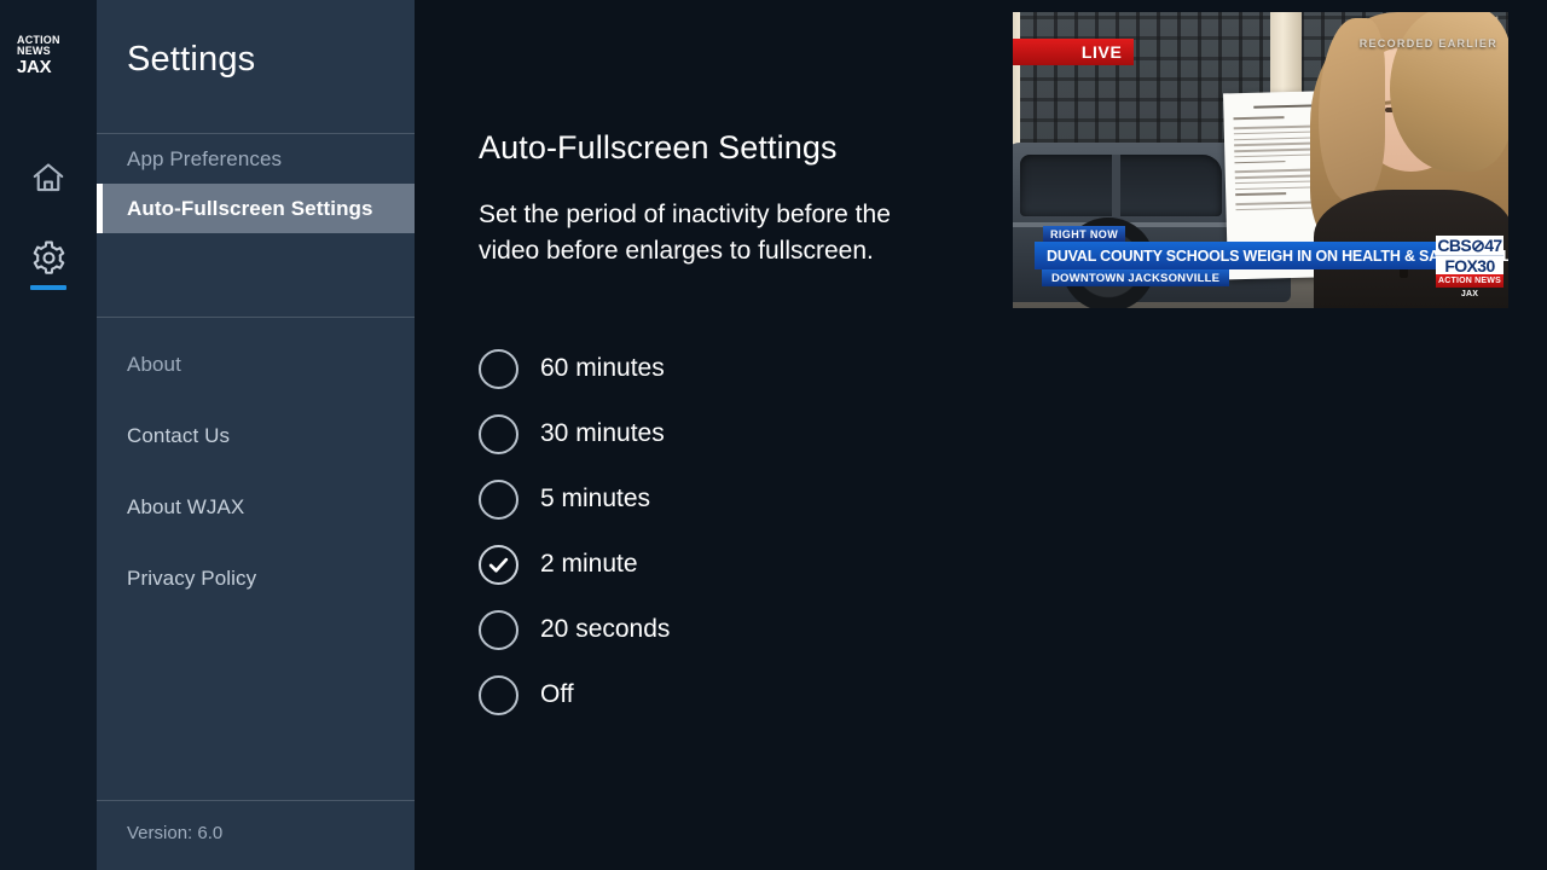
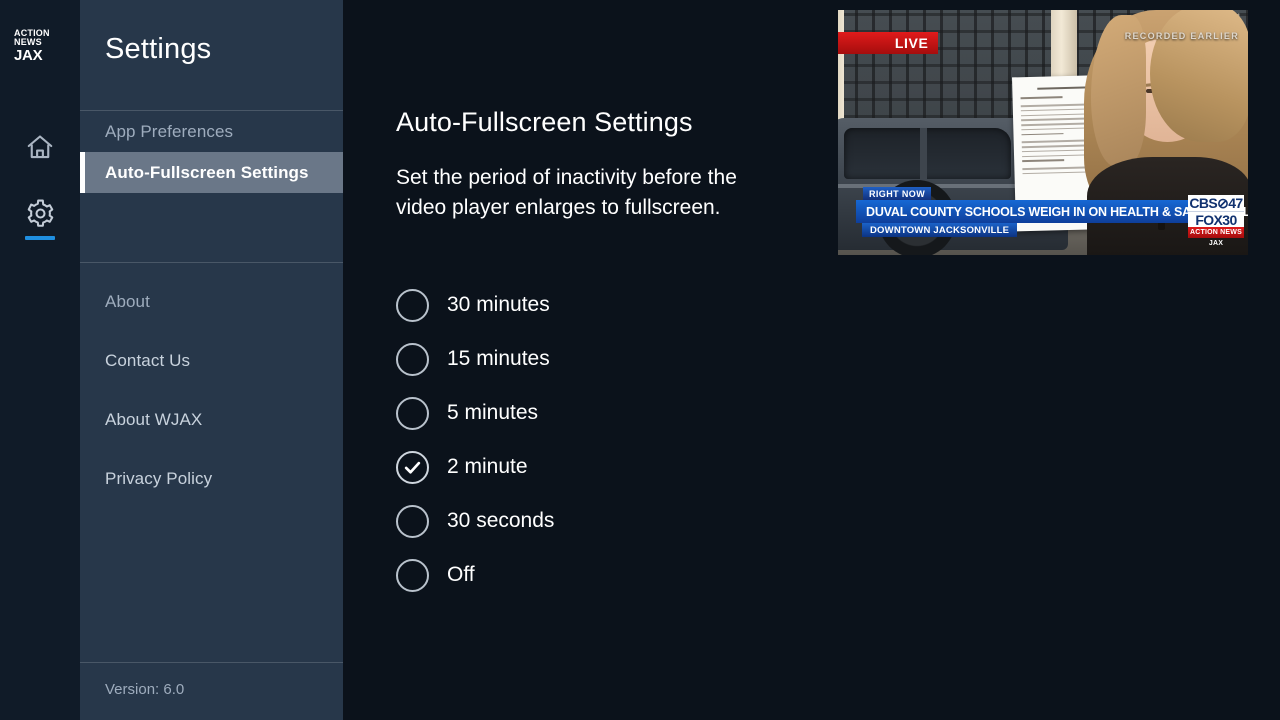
  ACTION
  NEWS
  JAX
  Settings
  App Preferences
  Auto-Fullscreen Settings
  About
  Contact Us
  About WJAX
  Privacy Policy
  Version: 6.0
  Auto-Fullscreen Settings
- Set the period of inactivity before the video before enlarges to fullscreen.
+ Set the period of inactivity before the video player enlarges to fullscreen.
- 60 minutes
  30 minutes
+ 15 minutes
  5 minutes
  2 minute
- 20 seconds
+ 30 seconds
  Off
  LIVE
  RECORDED EARLIER
  RIGHT NOW
  DUVAL COUNTY SCHOOLS WEIGH IN ON HEALTH & SAL
  DOWNTOWN JACKSONVILLE
  CBS⊘47
  FOX30
